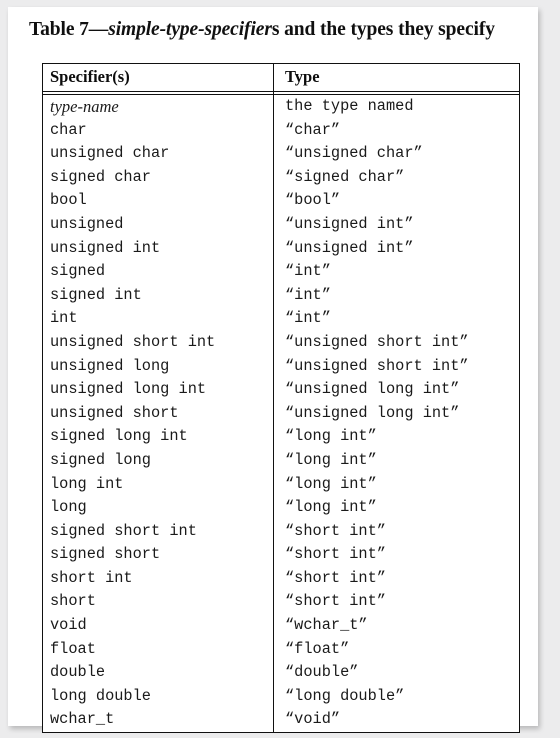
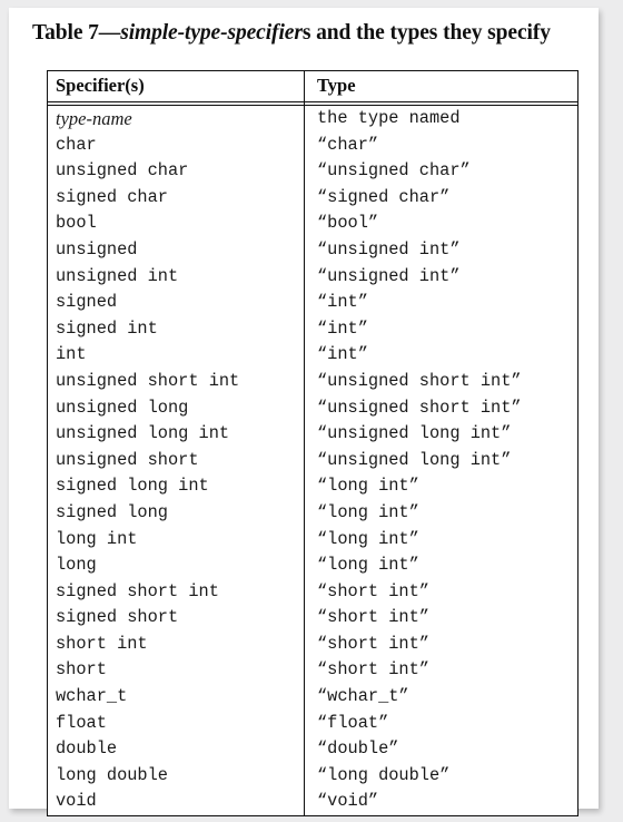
  Table 7—simple-type-specifiers and the types they specify
  Specifier(s)	Type
  type-name	the type named
  char	“char”
  unsigned char	“unsigned char”
  signed char	“signed char”
  bool	“bool”
  unsigned	“unsigned int”
  unsigned int	“unsigned int”
  signed	“int”
  signed int	“int”
  int	“int”
  unsigned short int	“unsigned short int”
  unsigned long	“unsigned short int”
  unsigned long int	“unsigned long int”
  unsigned short	“unsigned long int”
  signed long int	“long int”
  signed long	“long int”
  long int	“long int”
  long	“long int”
  signed short int	“short int”
  signed short	“short int”
  short int	“short int”
  short	“short int”
- void	“wchar_t”
+ wchar_t	“wchar_t”
  float	“float”
  double	“double”
  long double	“long double”
- wchar_t	“void”
+ void	“void”
